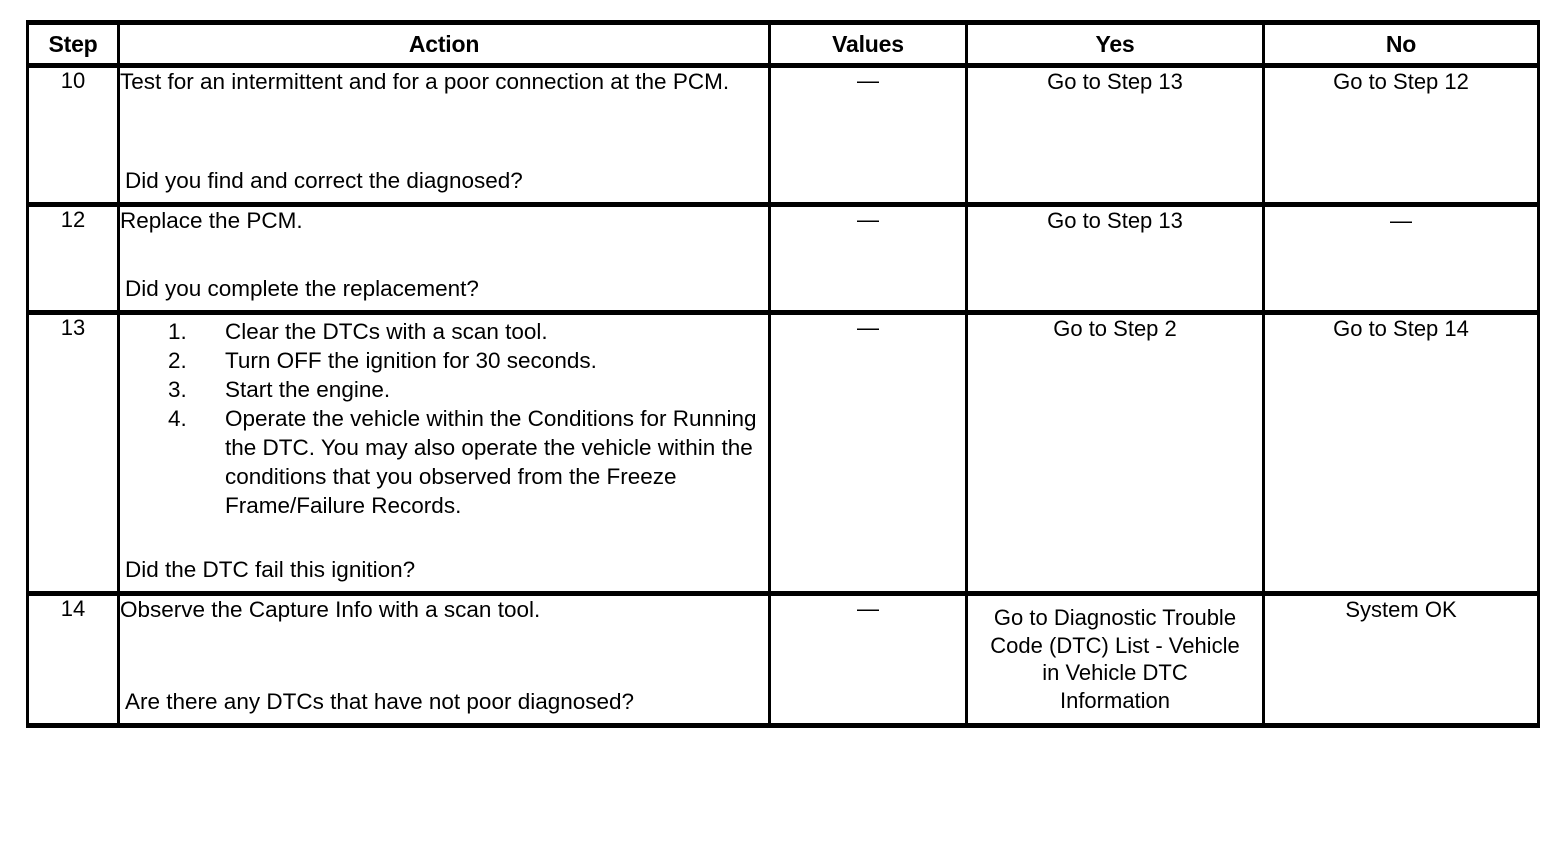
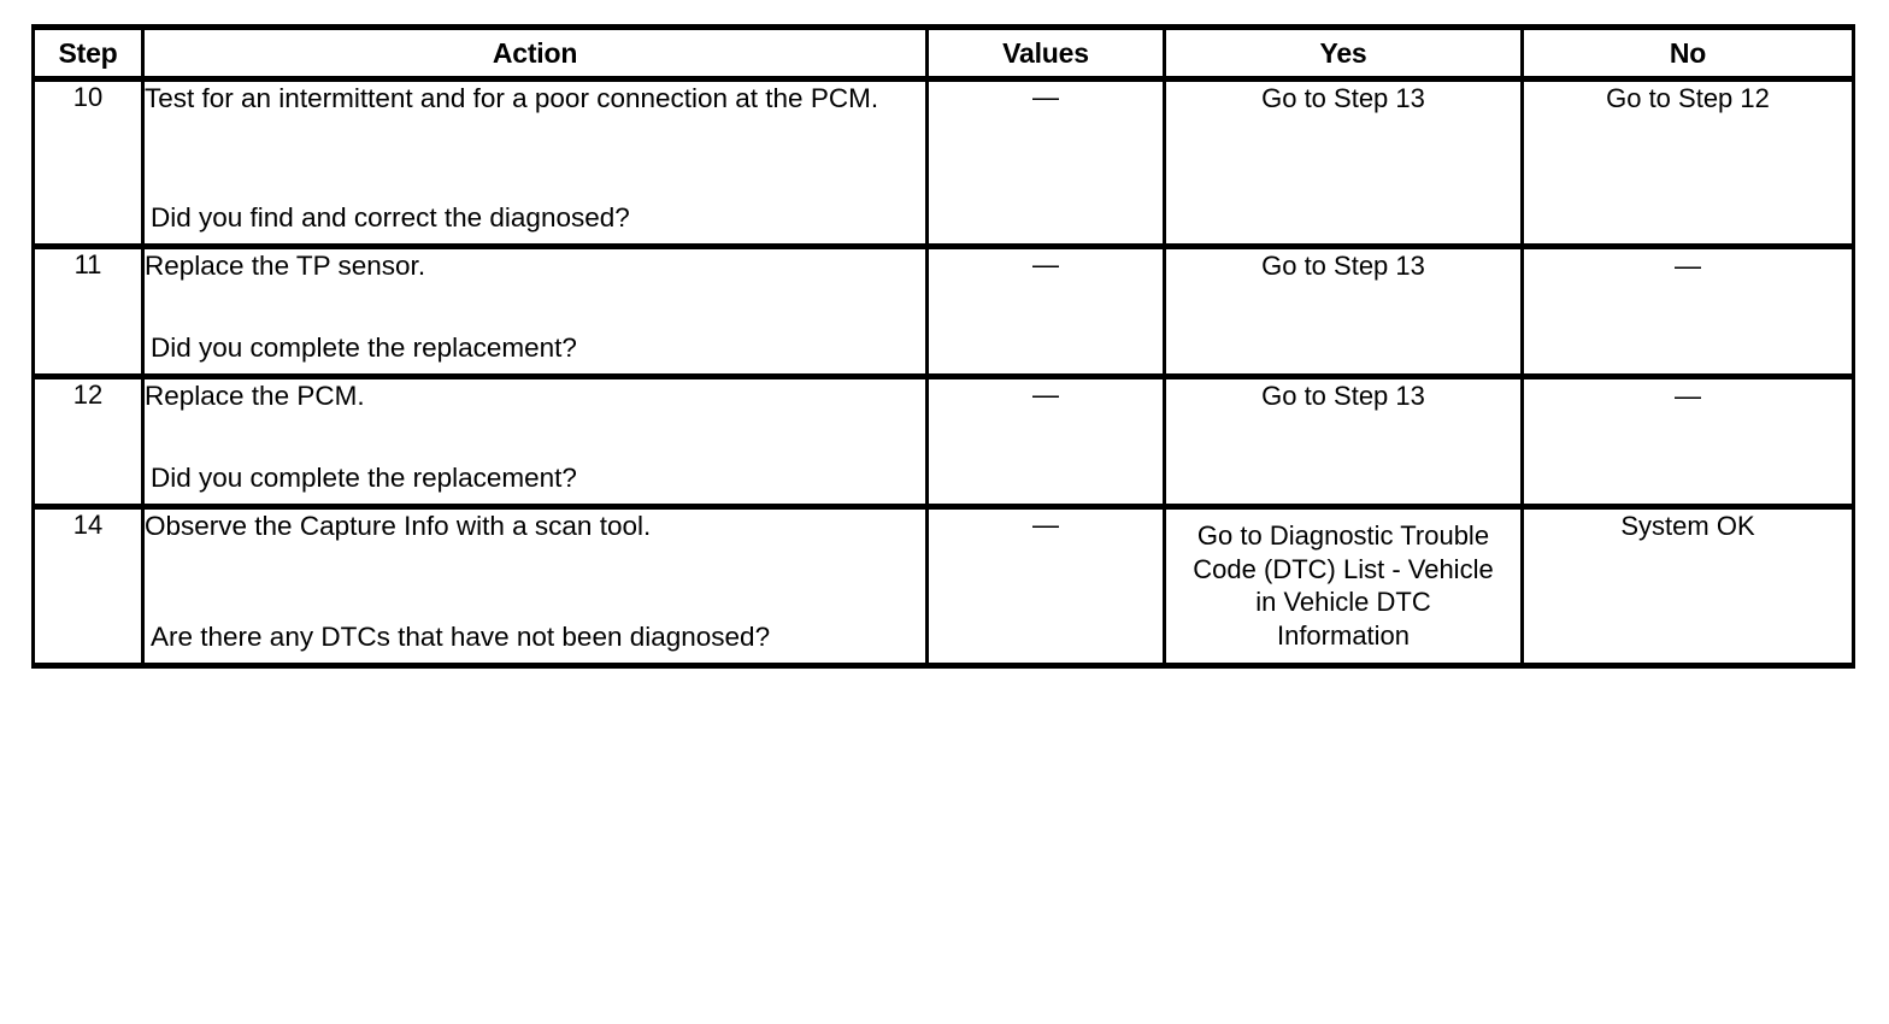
  Step	Action	Values	Yes	No
  10	Test for an intermittent and for a poor connection at the PCM. Did you find and correct the diagnosed?	—	Go to Step 13	Go to Step 12
+ 11	Replace the TP sensor. Did you complete the replacement?	—	Go to Step 13	—
  12	Replace the PCM. Did you complete the replacement?	—	Go to Step 13	—
- 13	1. Clear the DTCs with a scan tool. 2. Turn OFF the ignition for 30 seconds. 3. Start the engine. 4. Operate the vehicle within the Conditions for Running the DTC. You may also operate the vehicle within the conditions that you observed from the Freeze Frame/Failure Records. Did the DTC fail this ignition?	—	Go to Step 2	Go to Step 14
- 14	Observe the Capture Info with a scan tool. Are there any DTCs that have not poor diagnosed?	—	Go to Diagnostic Trouble Code (DTC) List - Vehicle in Vehicle DTC Information	System OK
+ 14	Observe the Capture Info with a scan tool. Are there any DTCs that have not been diagnosed?	—	Go to Diagnostic Trouble Code (DTC) List - Vehicle in Vehicle DTC Information	System OK
